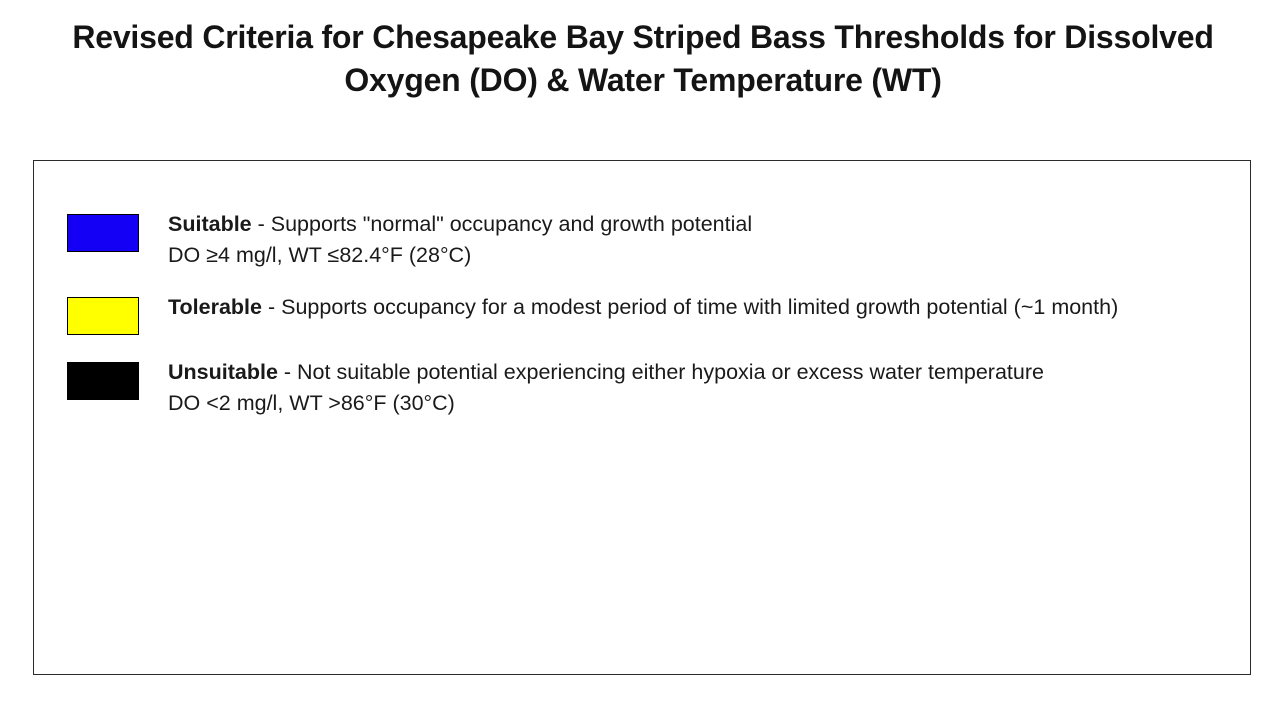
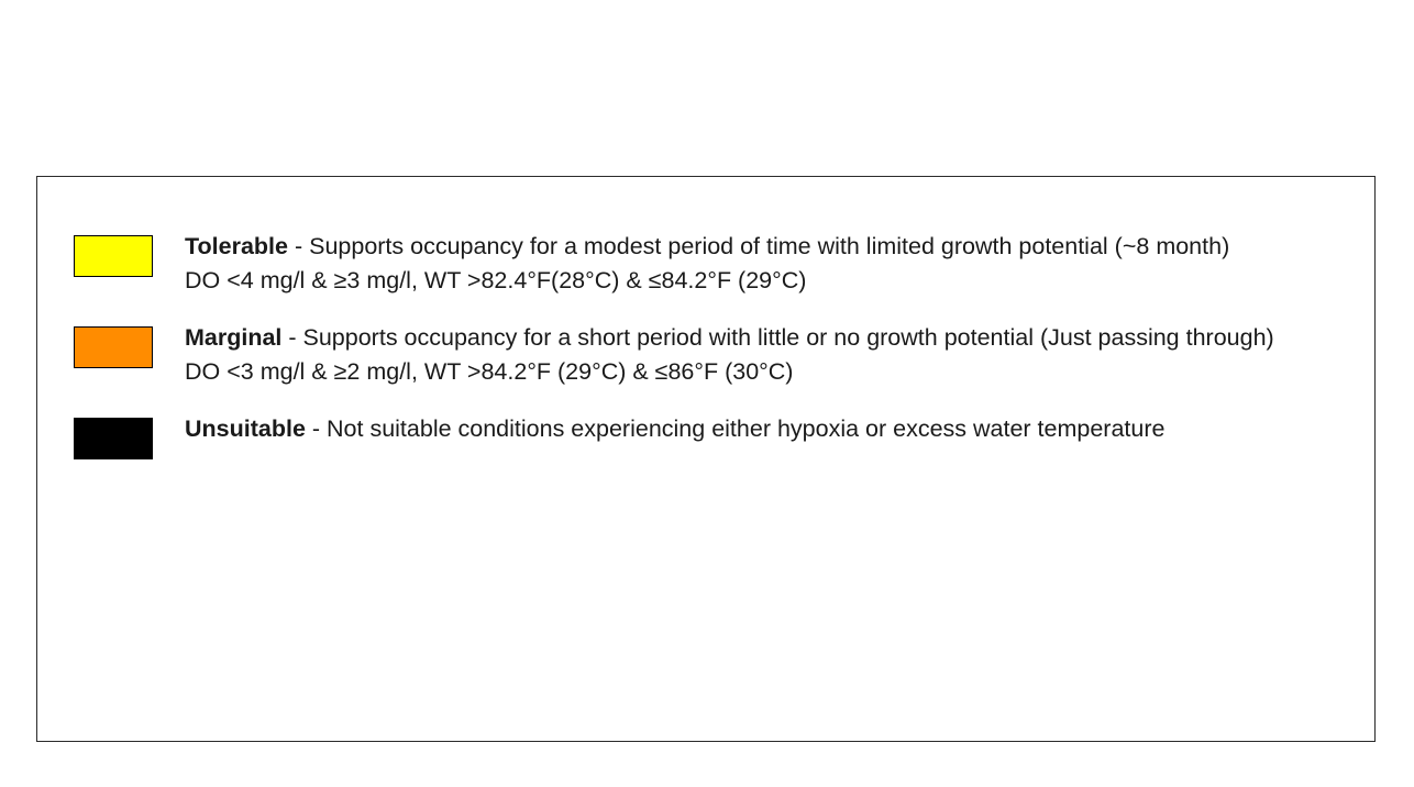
- Revised Criteria for Chesapeake Bay Striped Bass Thresholds for Dissolved Oxygen (DO) & Water Temperature (WT)
- Suitable - Supports "normal" occupancy and growth potential
- DO ≥4 mg/l, WT ≤82.4°F (28°C)
- Tolerable - Supports occupancy for a modest period of time with limited growth potential (~1 month)
+ Tolerable - Supports occupancy for a modest period of time with limited growth potential (~8 month)
+ DO <4 mg/l & ≥3 mg/l, WT >82.4°F(28°C) & ≤84.2°F (29°C)
+ Marginal - Supports occupancy for a short period with little or no growth potential (Just passing through)
+ DO <3 mg/l & ≥2 mg/l, WT >84.2°F (29°C) & ≤86°F (30°C)
- Unsuitable - Not suitable potential experiencing either hypoxia or excess water temperature
+ Unsuitable - Not suitable conditions experiencing either hypoxia or excess water temperature
- DO <2 mg/l, WT >86°F (30°C)
